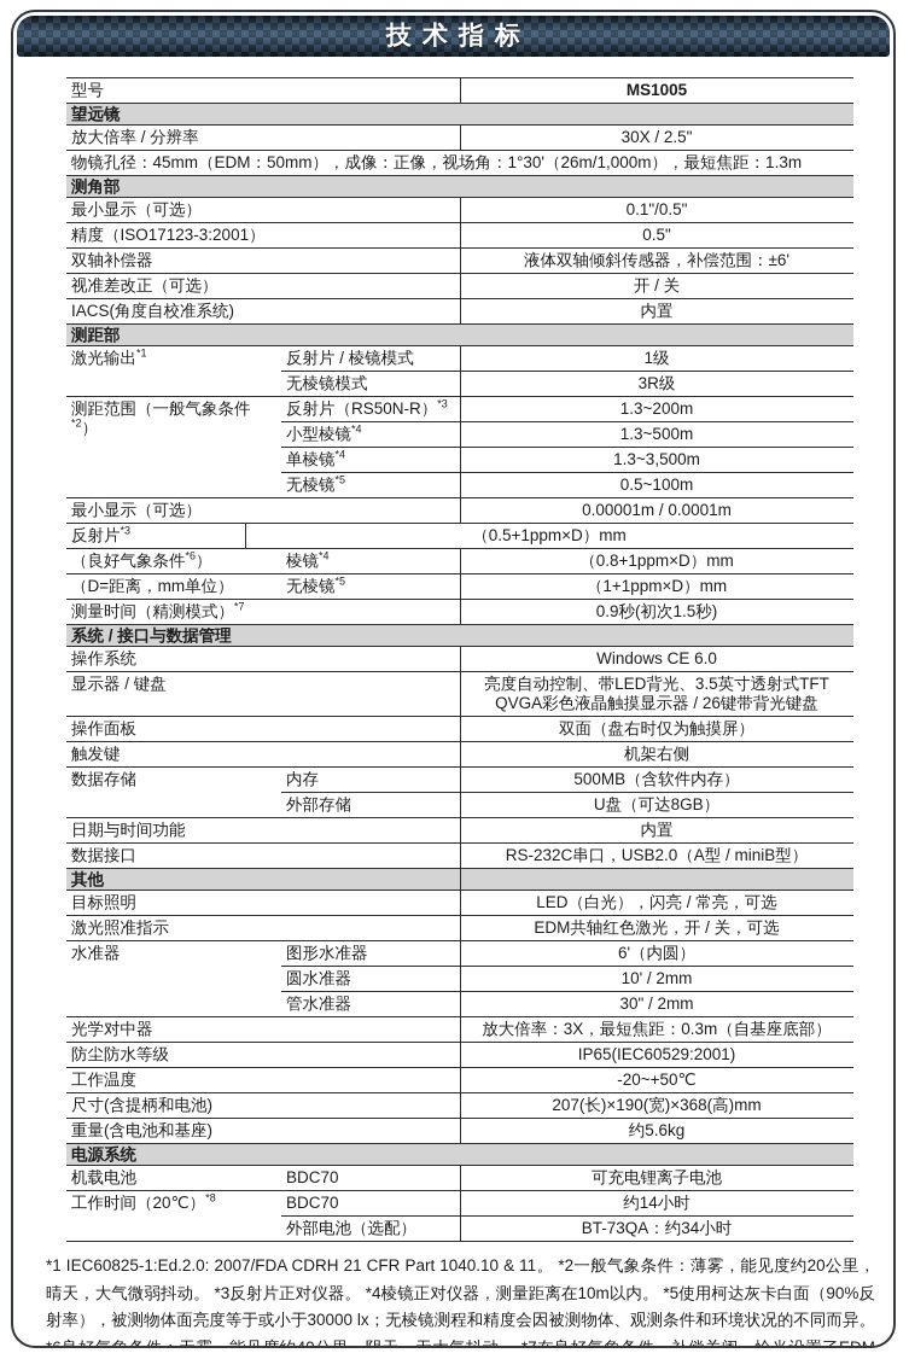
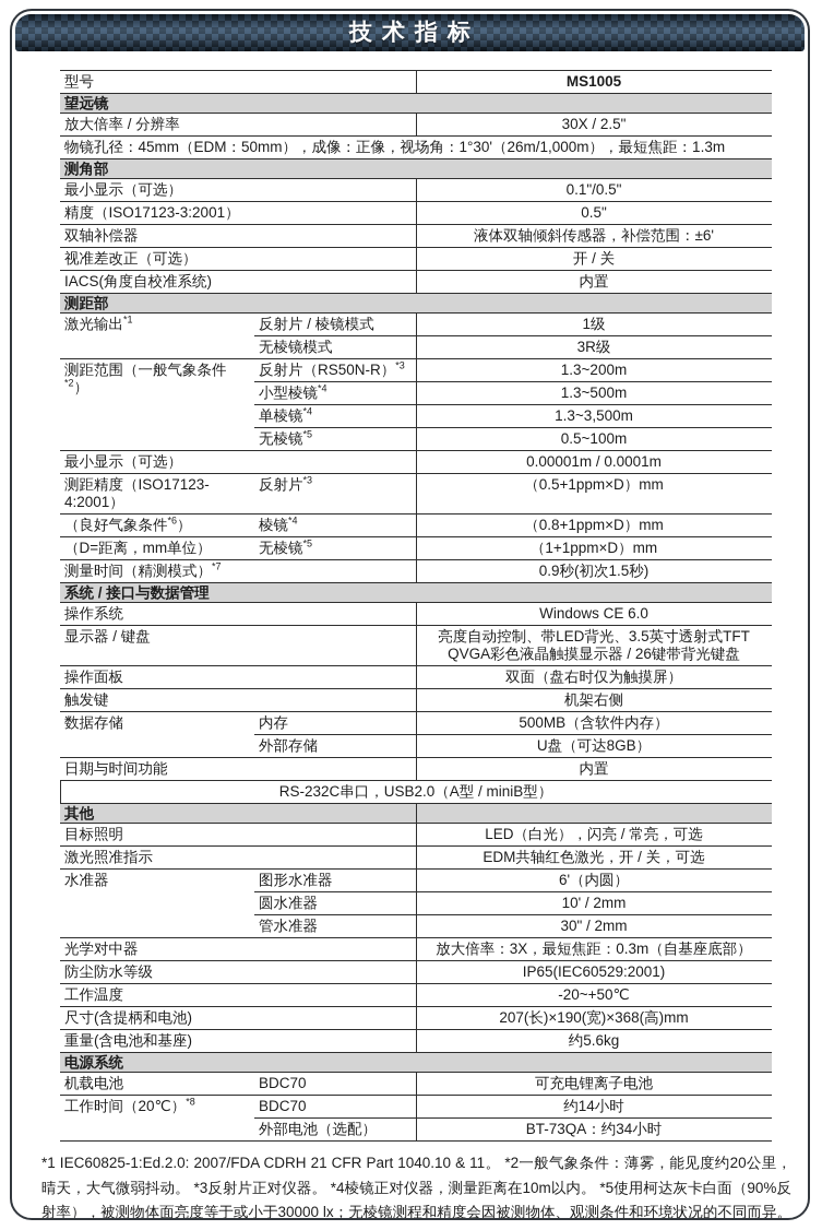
  技术指标
  型号
  MS1005
  望远镜
  放大倍率 / 分辨率
  30X / 2.5"
  物镜孔径：45mm（EDM：50mm），成像：正像，视场角：1°30'（26m/1,000m），最短焦距：1.3m
  测角部
  最小显示（可选）
  0.1"/0.5"
  精度（ISO17123-3:2001）
  0.5"
  双轴补偿器
  液体双轴倾斜传感器，补偿范围：±6'
  视准差改正（可选）
  开 / 关
  IACS(角度自校准系统)
  内置
  测距部
  激光输出*1
  反射片 / 棱镜模式
  1级
  无棱镜模式
  3R级
  测距范围（一般气象条件*2）
  反射片（RS50N-R）*3
  1.3~200m
  小型棱镜*4
  1.3~500m
  单棱镜*4
  1.3~3,500m
  无棱镜*5
  0.5~100m
  最小显示（可选）
  0.00001m / 0.0001m
+ 测距精度（ISO17123-4:2001）
  反射片*3
  （0.5+1ppm×D）mm
  （良好气象条件*6）
  棱镜*4
  （0.8+1ppm×D）mm
  （D=距离，mm单位）
  无棱镜*5
  （1+1ppm×D）mm
  测量时间（精测模式）*7
  0.9秒(初次1.5秒)
  系统 / 接口与数据管理
  操作系统
  Windows CE 6.0
  显示器 / 键盘
  亮度自动控制、带LED背光、3.5英寸透射式TFT QVGA彩色液晶触摸显示器 / 26键带背光键盘
  操作面板
  双面（盘右时仅为触摸屏）
  触发键
  机架右侧
  数据存储
  内存
  500MB（含软件内存）
  外部存储
  U盘（可达8GB）
  日期与时间功能
  内置
- 数据接口
  RS-232C串口，USB2.0（A型 / miniB型）
  其他
  目标照明
  LED（白光），闪亮 / 常亮，可选
  激光照准指示
  EDM共轴红色激光，开 / 关，可选
  水准器
  图形水准器
  6'（内圆）
  圆水准器
  10' / 2mm
  管水准器
  30" / 2mm
  光学对中器
  放大倍率：3X，最短焦距：0.3m（自基座底部）
  防尘防水等级
  IP65(IEC60529:2001)
  工作温度
  -20~+50℃
  尺寸(含提柄和电池)
  207(长)×190(宽)×368(高)mm
  重量(含电池和基座)
  约5.6kg
  电源系统
  机载电池
  BDC70
  可充电锂离子电池
  工作时间（20℃）*8
  BDC70
  约14小时
  外部电池（选配）
  BT-73QA：约34小时
